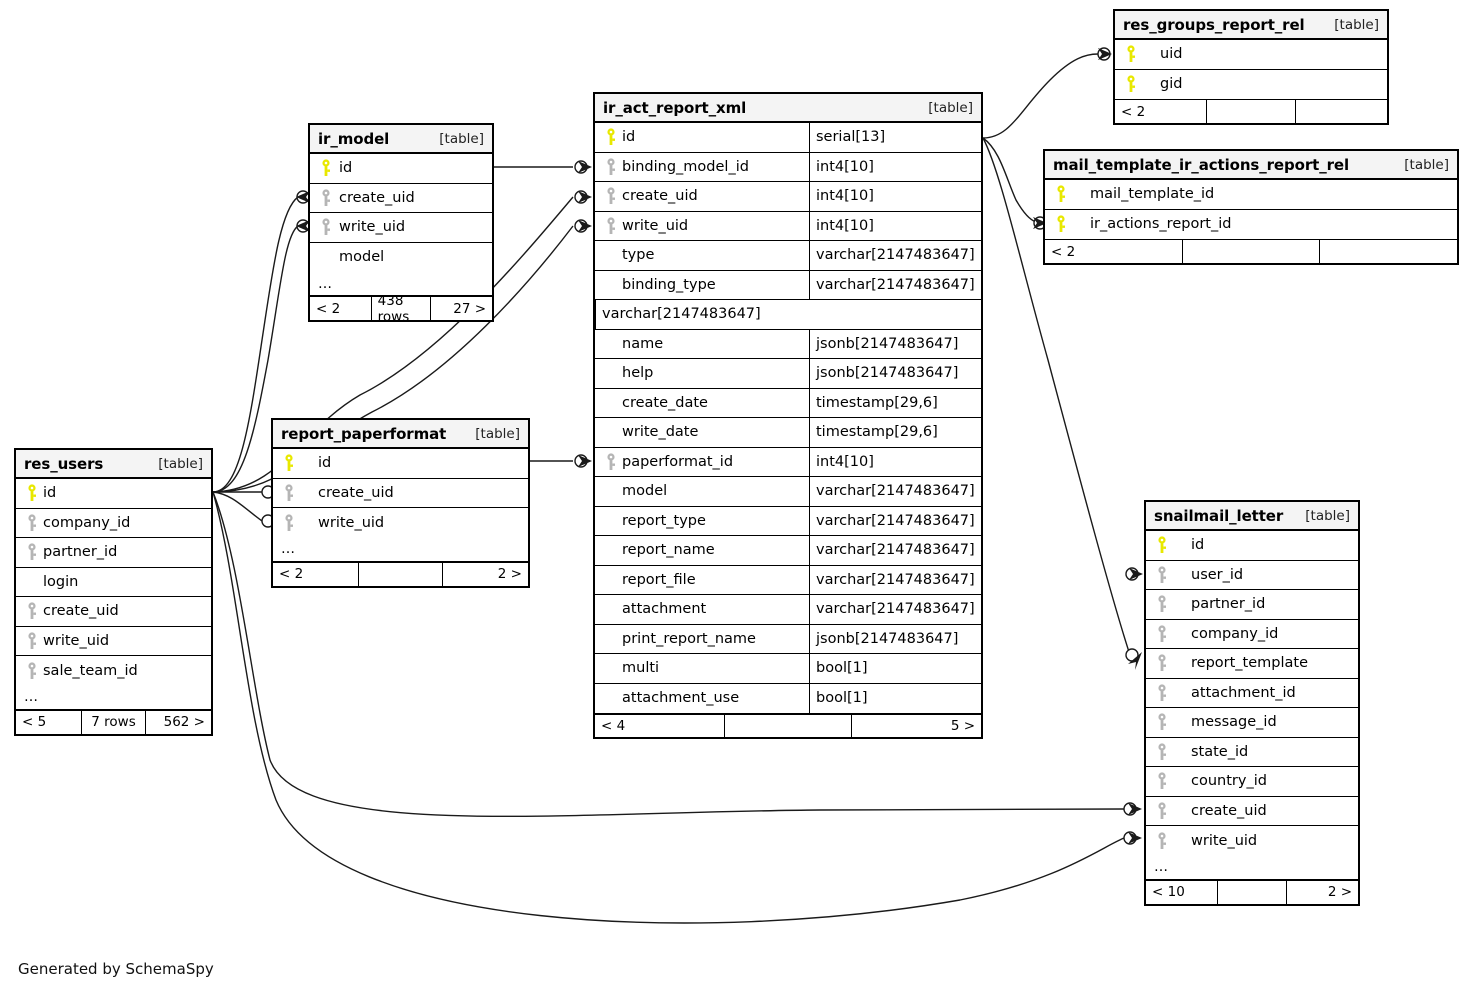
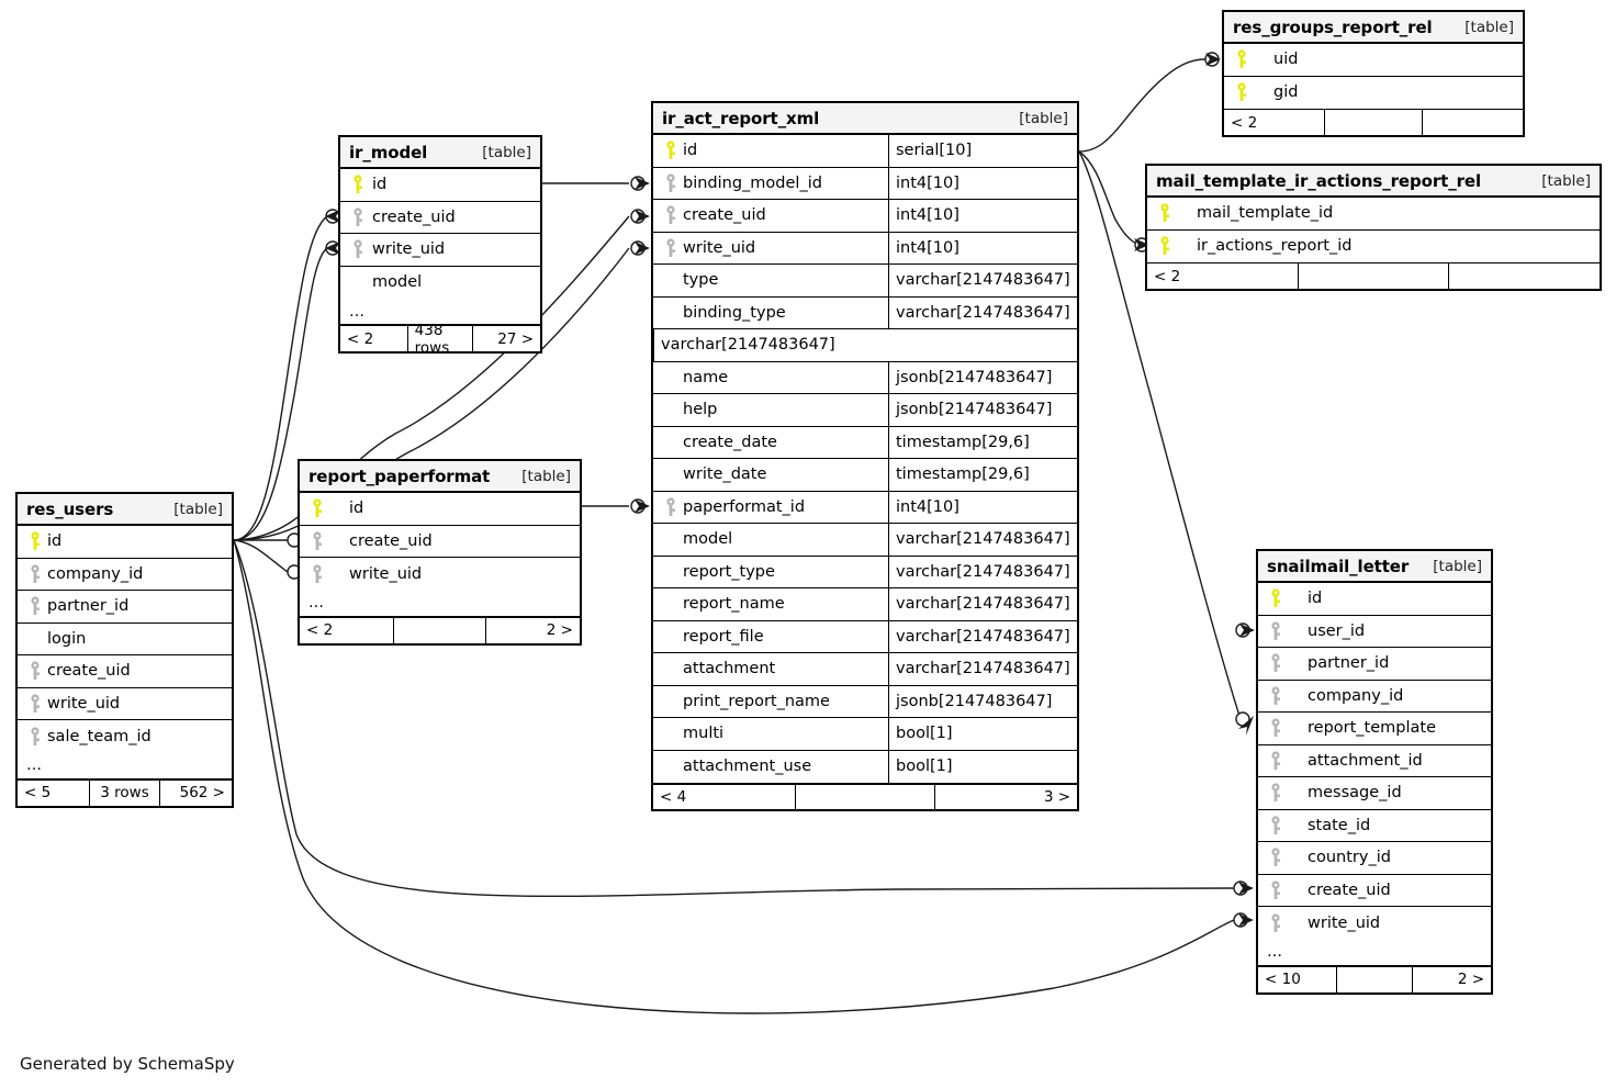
  ir_act_report_xml
  [table]
  id
- serial[13]
+ serial[10]
  binding_model_id
  int4[10]
  create_uid
  int4[10]
  write_uid
  int4[10]
  type
  varchar[2147483647]
  binding_type
  varchar[2147483647]
  varchar[2147483647]
  name
  jsonb[2147483647]
  help
  jsonb[2147483647]
  create_date
  timestamp[29,6]
  write_date
  timestamp[29,6]
  paperformat_id
  int4[10]
  model
  varchar[2147483647]
  report_type
  varchar[2147483647]
  report_name
  varchar[2147483647]
  report_file
  varchar[2147483647]
  attachment
  varchar[2147483647]
  print_report_name
  jsonb[2147483647]
  multi
  bool[1]
  attachment_use
  bool[1]
  < 4
- 5 >
+ 3 >
  ir_model
  [table]
  id
  create_uid
  write_uid
  model
  …
  < 2
  438 rows
  27 >
  report_paperformat
  [table]
  id
  create_uid
  write_uid
  …
  < 2
  2 >
  res_users
  [table]
  id
  company_id
  partner_id
  login
  create_uid
  write_uid
  sale_team_id
  …
  < 5
- 7 rows
+ 3 rows
  562 >
  res_groups_report_rel
  [table]
  uid
  gid
  < 2
  mail_template_ir_actions_report_rel
  [table]
  mail_template_id
  ir_actions_report_id
  < 2
  snailmail_letter
  [table]
  id
  user_id
  partner_id
  company_id
  report_template
  attachment_id
  message_id
  state_id
  country_id
  create_uid
  write_uid
  …
  < 10
  2 >
  Generated by SchemaSpy
